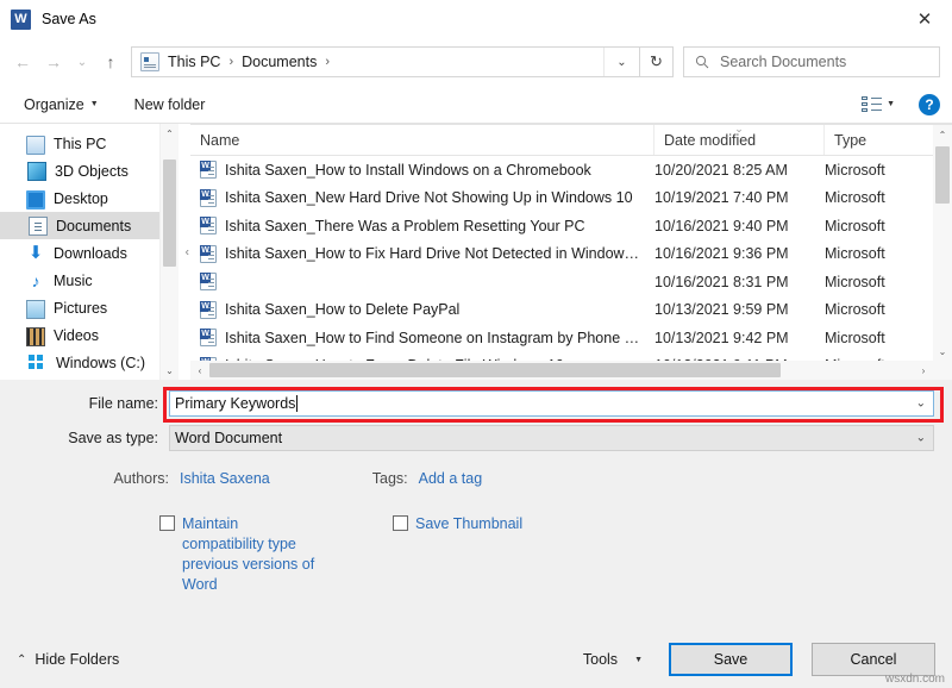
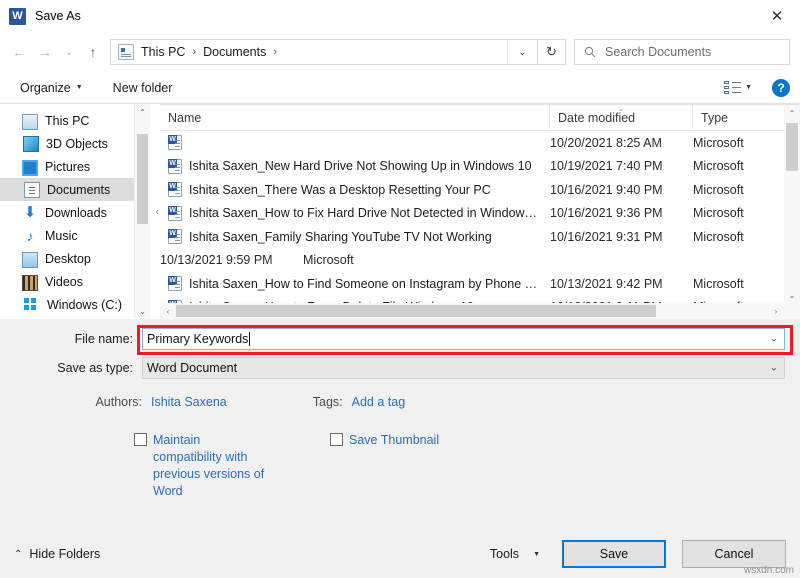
  W
  Save As
  ✕
  ←
  →
  ⌄
  ↑
  This PC
  ›
  Documents
  ›
  ⌄
  ↻
  Search Documents
  Organize
  New folder
  ?
  This PC
  3D Objects
- Desktop
+ Pictures
  Documents
  ⬇
  Downloads
  ♪
  Music
- Pictures
+ Desktop
  Videos
  Windows (C:)
  ⌃
  ⌄
  ‹
  Name
  ⌄
  Date modified
  Type
- Ishita Saxen_How to Install Windows on a Chromebook
  10/20/2021 8:25 AM
  Microsoft
  Ishita Saxen_New Hard Drive Not Showing Up in Windows 10
  10/19/2021 7:40 PM
  Microsoft
- Ishita Saxen_There Was a Problem Resetting Your PC
+ Ishita Saxen_There Was a Desktop Resetting Your PC
  10/16/2021 9:40 PM
  Microsoft
  Ishita Saxen_How to Fix Hard Drive Not Detected in Window…
  10/16/2021 9:36 PM
  Microsoft
+ Ishita Saxen_Family Sharing YouTube TV Not Working
- 10/16/2021 8:31 PM
+ 10/16/2021 9:31 PM
  Microsoft
- Ishita Saxen_How to Delete PayPal
  10/13/2021 9:59 PM
  Microsoft
  Ishita Saxen_How to Find Someone on Instagram by Phone …
  10/13/2021 9:42 PM
  Microsoft
  ‹
  ›
  ⌃
  ⌄
  File name:
  Primary Keywords
  ⌄
  Save as type:
  Word Document
  ⌄
  Authors:
  Ishita Saxena
  Tags:
  Add a tag
- Maintain compatibility type previous versions of Word
+ Maintain compatibility with previous versions of Word
  Save Thumbnail
  ⌃
  Hide Folders
  Tools
  Save
  Cancel
  wsxdn.com
